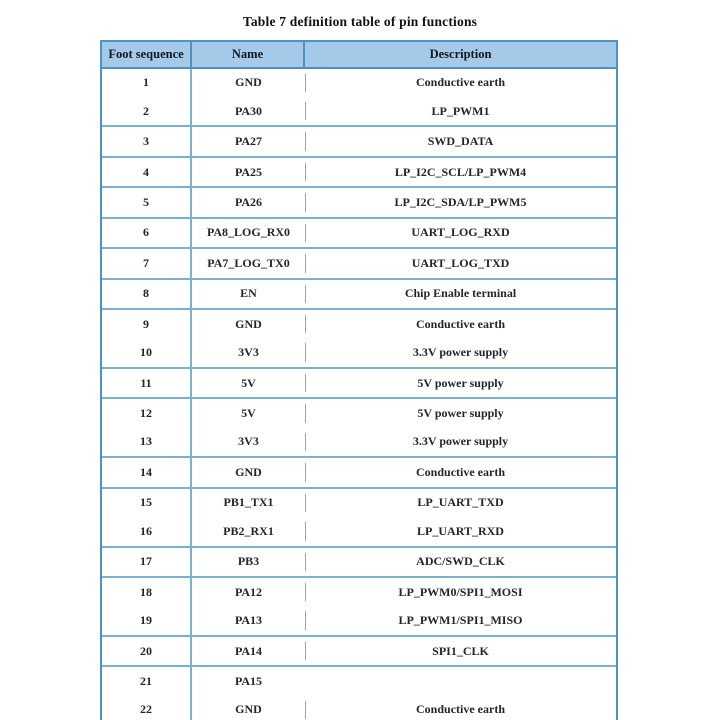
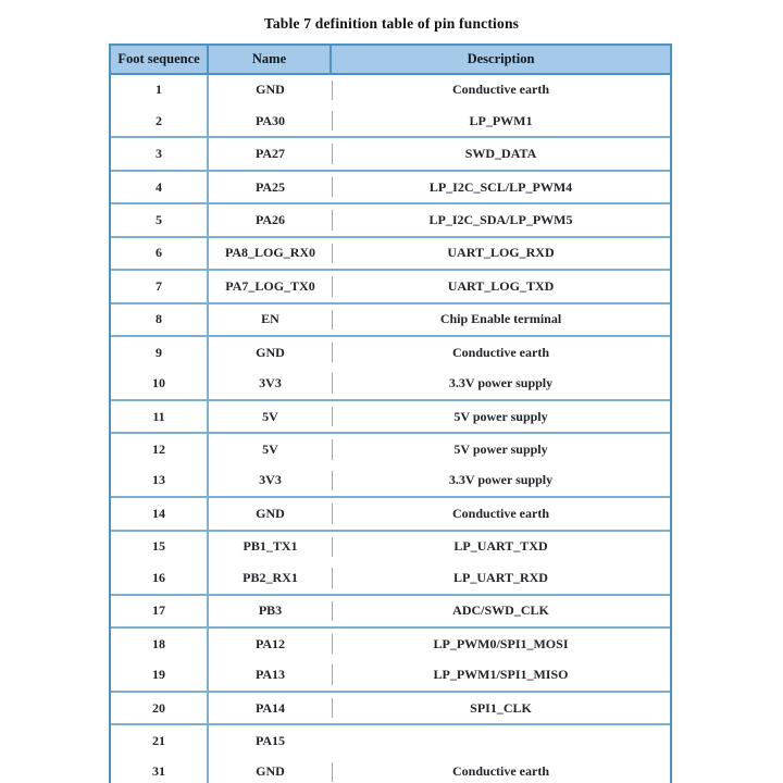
  Table 7 definition table of pin functions
  Foot sequence
  Name
  Description
  1
  GND
  Conductive earth
  2
  PA30
  LP_PWM1
  3
  PA27
  SWD_DATA
  4
  PA25
  LP_I2C_SCL/LP_PWM4
  5
  PA26
  LP_I2C_SDA/LP_PWM5
  6
  PA8_LOG_RX0
  UART_LOG_RXD
  7
  PA7_LOG_TX0
  UART_LOG_TXD
  8
  EN
  Chip Enable terminal
  9
  GND
  Conductive earth
  10
  3V3
  3.3V power supply
  11
  5V
  5V power supply
  12
  5V
  5V power supply
  13
  3V3
  3.3V power supply
  14
  GND
  Conductive earth
  15
  PB1_TX1
  LP_UART_TXD
  16
  PB2_RX1
  LP_UART_RXD
  17
  PB3
  ADC/SWD_CLK
  18
  PA12
  LP_PWM0/SPI1_MOSI
  19
  PA13
  LP_PWM1/SPI1_MISO
  20
  PA14
  SPI1_CLK
  21
  PA15
- 22
+ 31
  GND
  Conductive earth
